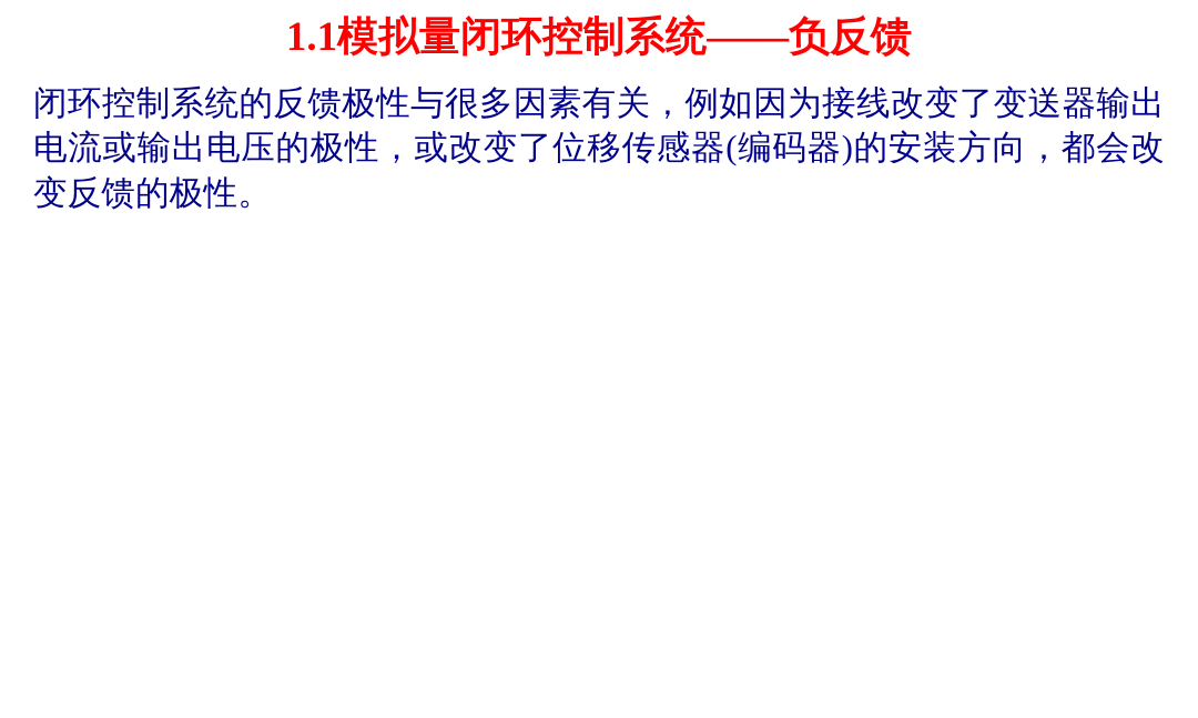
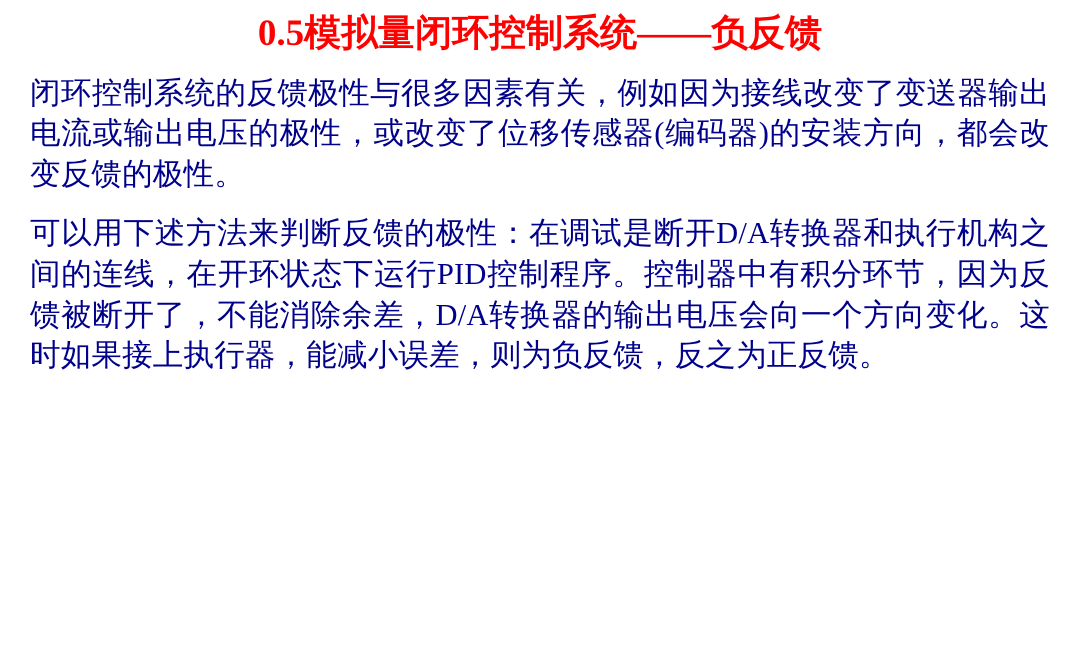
- 1.1模拟量闭环控制系统——负反馈
+ 0.5模拟量闭环控制系统——负反馈
  闭环控制系统的反馈极性与很多因素有关，例如因为接线改变了变送器输出电流或输出电压的极性，或改变了位移传感器(编码器)的安装方向，都会改变反馈的极性。
+ 可以用下述方法来判断反馈的极性：在调试是断开D/A转换器和执行机构之间的连线，在开环状态下运行PID控制程序。控制器中有积分环节，因为反馈被断开了，不能消除余差，D/A转换器的输出电压会向一个方向变化。这时如果接上执行器，能减小误差，则为负反馈，反之为正反馈。
